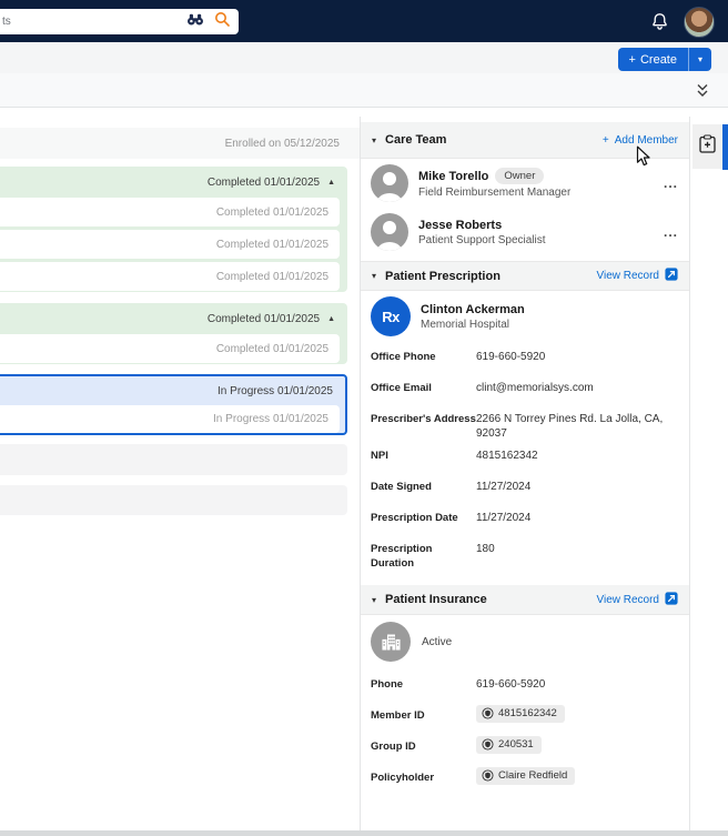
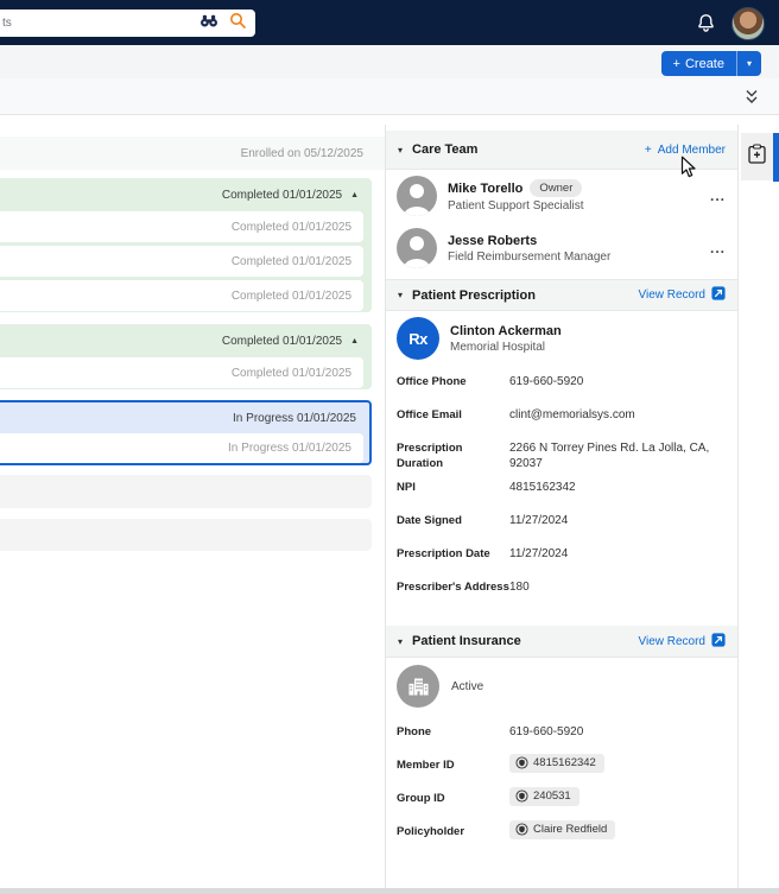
  ts
  +
  Create
  ▾
  Enrolled on 05/12/2025
  Completed 01/01/2025
  Completed 01/01/2025
  Completed 01/01/2025
  Completed 01/01/2025
  Completed 01/01/2025
  Completed 01/01/2025
  In Progress 01/01/2025
  In Progress 01/01/2025
  ▾
  Care Team
  +
  Add Member
  Mike Torello
  Owner
- Field Reimbursement Manager
+ Patient Support Specialist
  ...
  Jesse Roberts
- Patient Support Specialist
+ Field Reimbursement Manager
  ...
  ▾
  Patient Prescription
  View Record
  Rx
  Clinton Ackerman
  Memorial Hospital
  Office Phone
  619-660-5920
  Office Email
  clint@memorialsys.com
- Prescriber's Address
+ Prescription Duration
  2266 N Torrey Pines Rd. La Jolla, CA, 92037
  NPI
  4815162342
  Date Signed
  11/27/2024
  Prescription Date
  11/27/2024
- Prescription Duration
+ Prescriber's Address
  180
  ▾
  Patient Insurance
  View Record
  Active
  Phone
  619-660-5920
  Member ID
  4815162342
  Group ID
  240531
  Policyholder
  Claire Redfield
